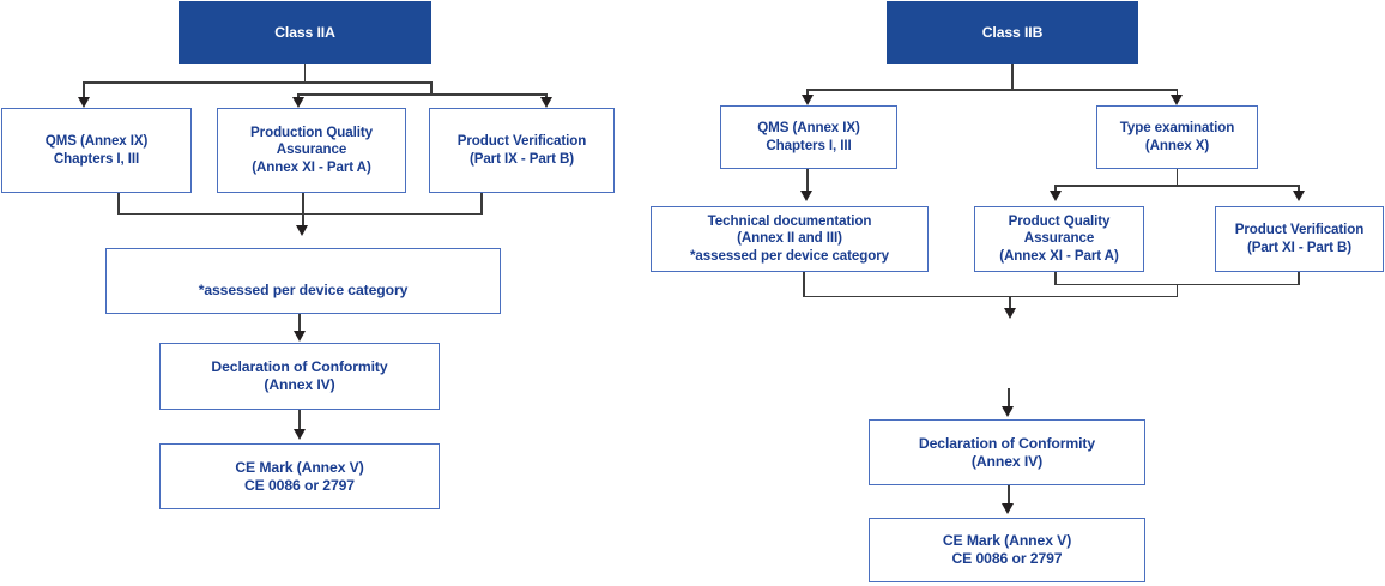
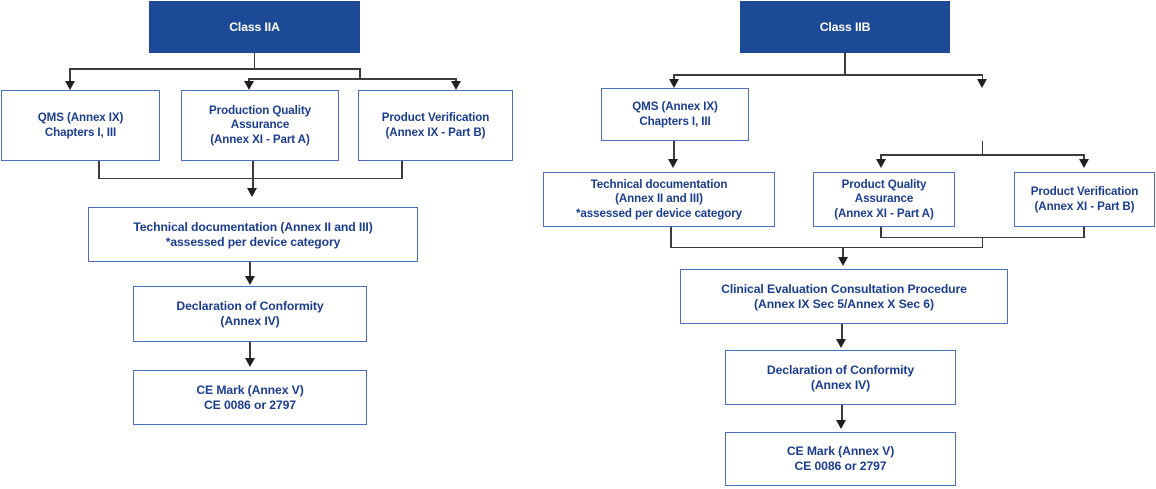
  Class IIA
  QMS (Annex IX)
  Chapters I, III
  Production Quality
  Assurance
  (Annex XI - Part A)
  Product Verification
- (Part IX - Part B)
+ (Annex IX - Part B)
+ Technical documentation (Annex II and III)
  *assessed per device category
  Declaration of Conformity
  (Annex IV)
  CE Mark (Annex V)
  CE 0086 or 2797
  Class IIB
  QMS (Annex IX)
  Chapters I, III
- Type examination
- (Annex X)
  Technical documentation
  (Annex II and III)
  *assessed per device category
  Product Quality
  Assurance
  (Annex XI - Part A)
  Product Verification
- (Part XI - Part B)
+ (Annex XI - Part B)
+ Clinical Evaluation Consultation Procedure
+ (Annex IX Sec 5/Annex X Sec 6)
  Declaration of Conformity
  (Annex IV)
  CE Mark (Annex V)
  CE 0086 or 2797
